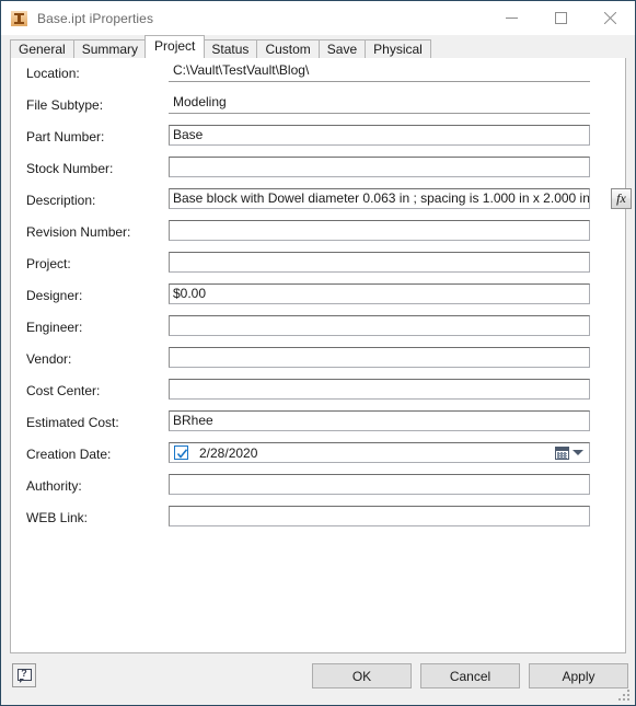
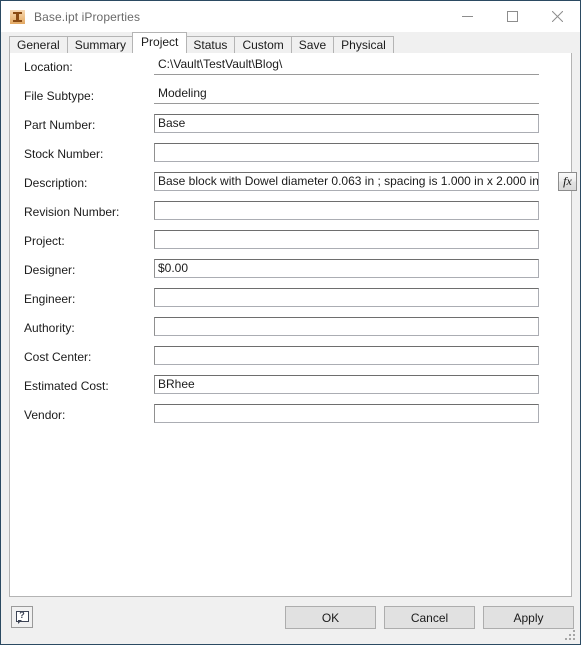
  Base.ipt iProperties
  General
  Summary
  Project
  Status
  Custom
  Save
  Physical
  Location:
  C:\Vault\TestVault\Blog\
  File Subtype:
  Modeling
  Part Number:
  Base
  Stock Number:
  Description:
  Base block with Dowel diameter 0.063 in ; spacing is 1.000 in x 2.000 in
  fx
  Revision Number:
  Project:
  Designer:
  $0.00
  Engineer:
- Vendor:
+ Authority:
  Cost Center:
  Estimated Cost:
  BRhee
- Creation Date:
- 2/28/2020
- Authority:
+ Vendor:
- WEB Link:
  ?
  OK
  Cancel
  Apply
